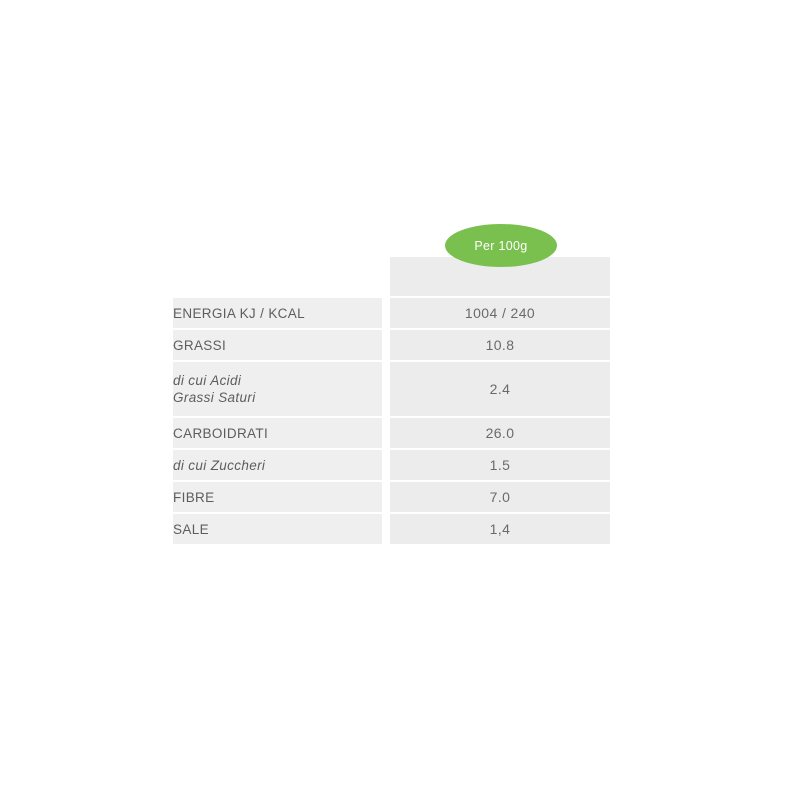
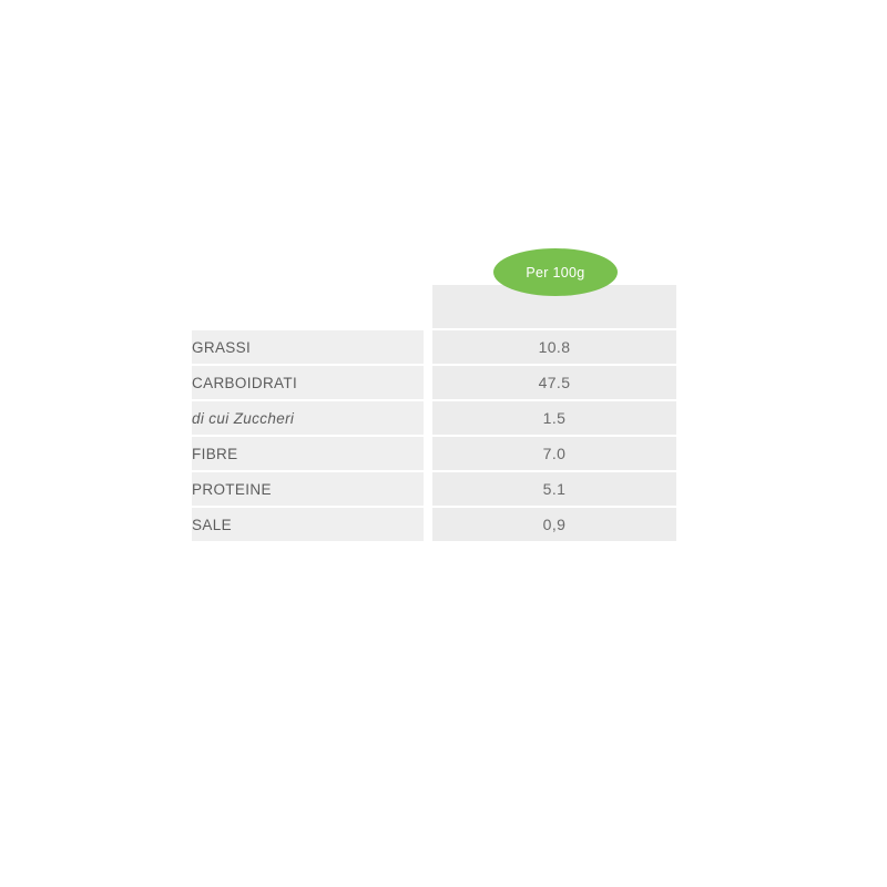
  Per 100g
- ENERGIA KJ / KCAL	1004 / 240
  GRASSI	10.8
- di cui AcidiGrassi Saturi	2.4
- CARBOIDRATI	26.0
+ CARBOIDRATI	47.5
  di cui Zuccheri	1.5
  FIBRE	7.0
+ PROTEINE	5.1
- SALE	1,4
+ SALE	0,9
